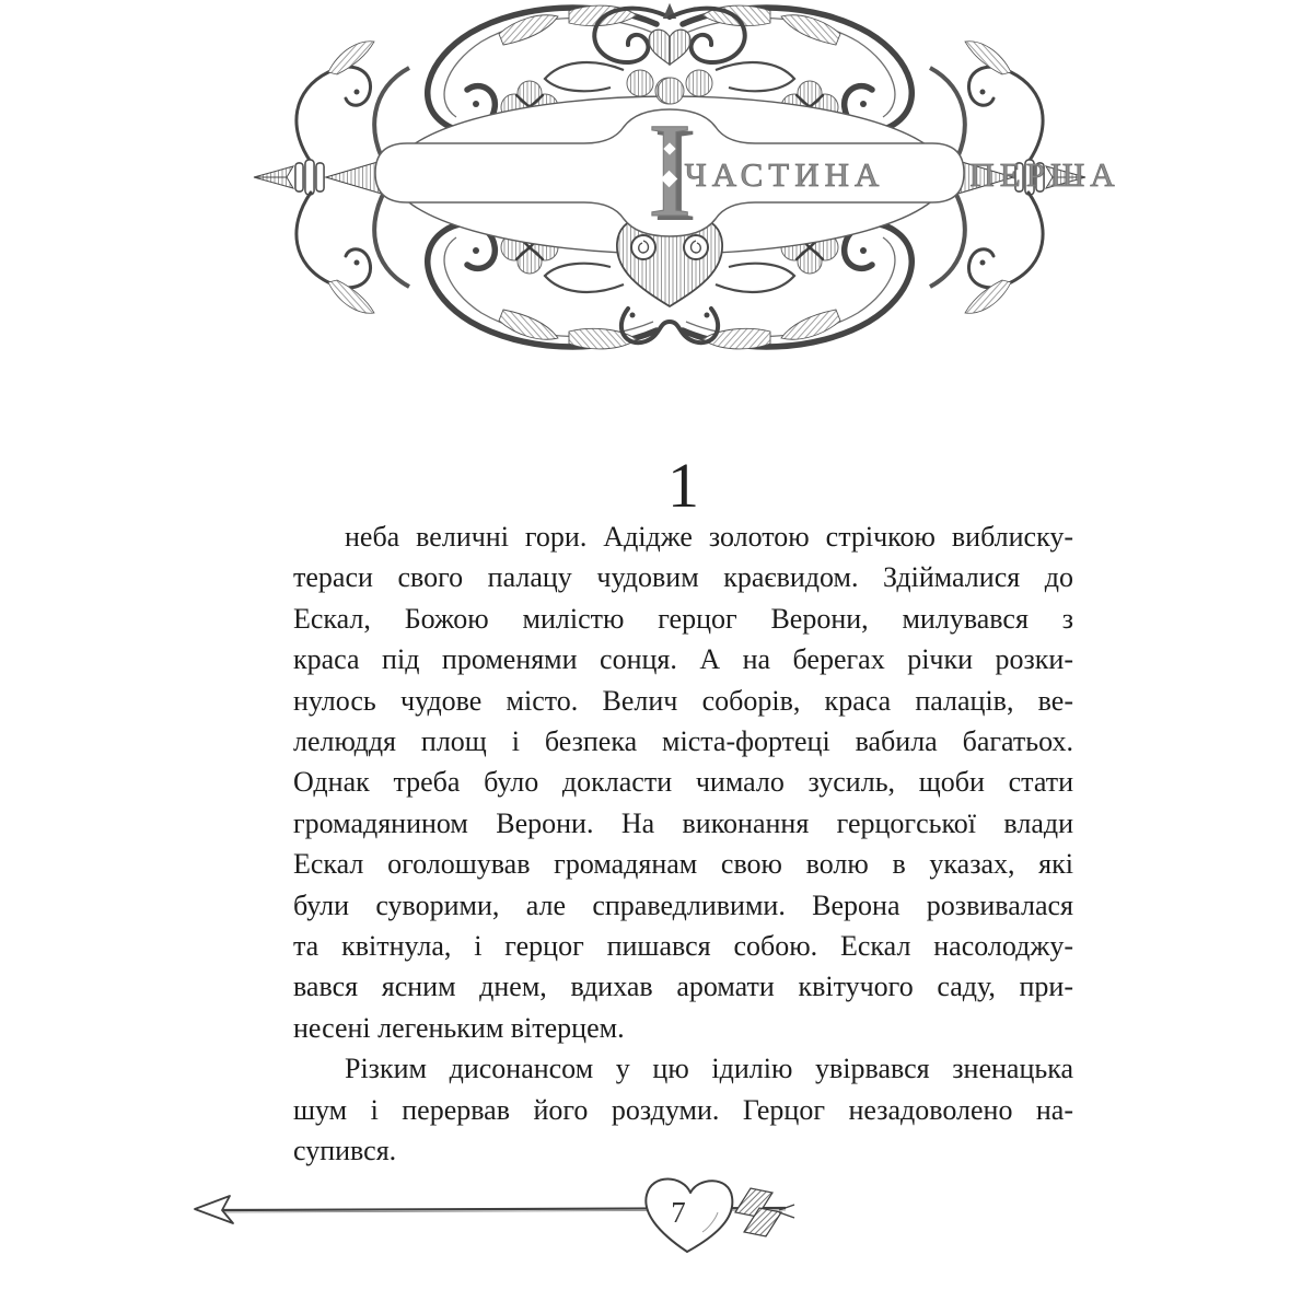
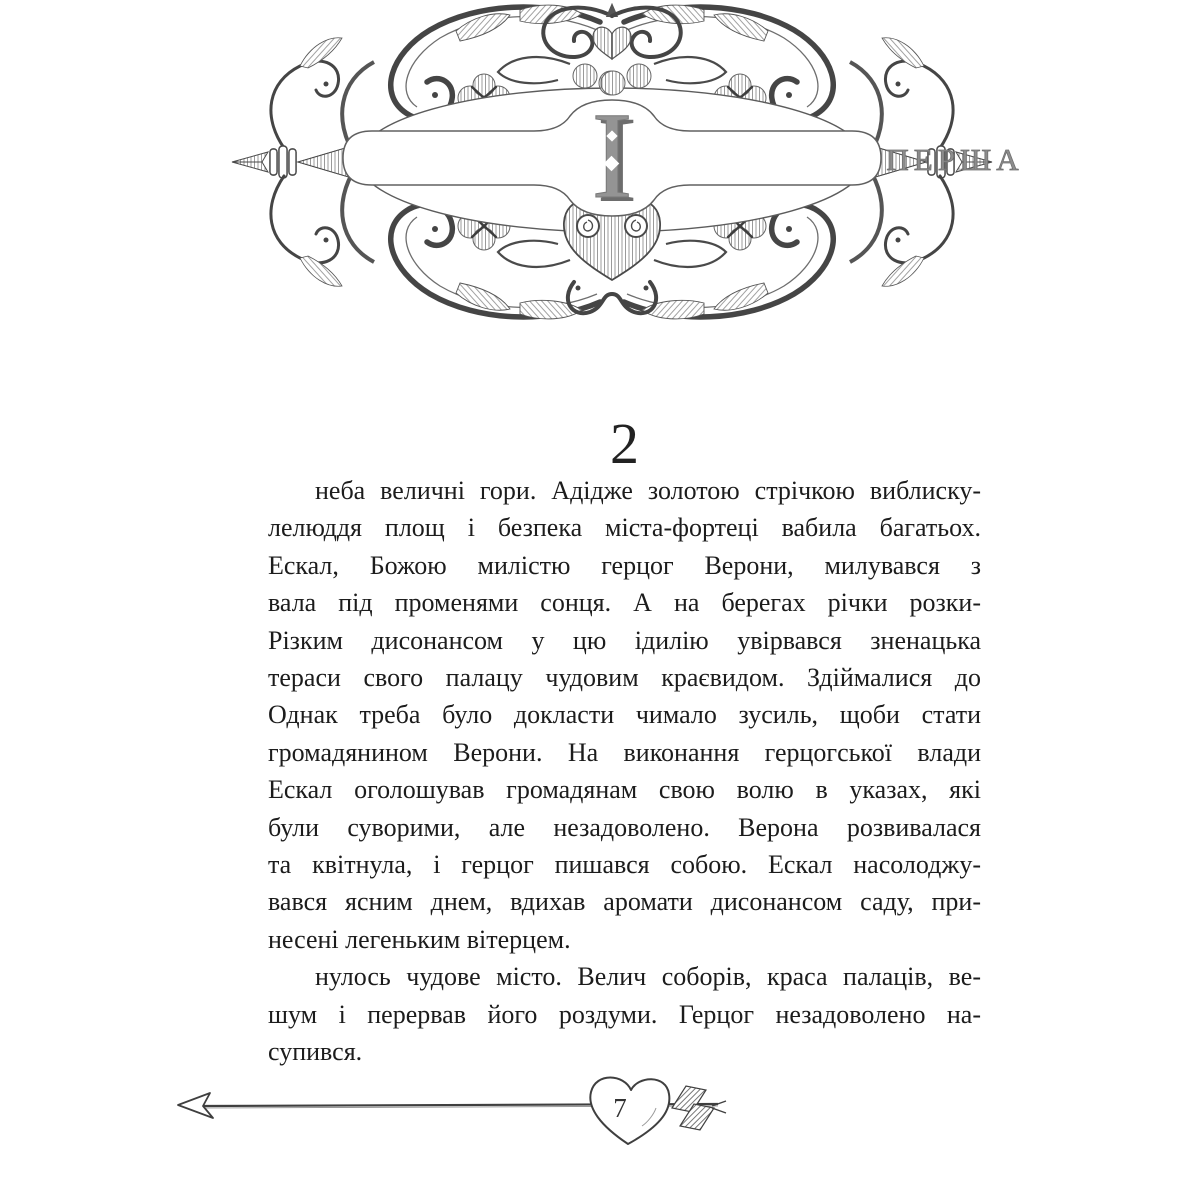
- ЧАСТИНА
  ПЕРША
- 1
+ 2
  неба величні гори. Адідже золотою стрічкою виблиску-
- тераси свого палацу чудовим краєвидом. Здіймалися до
+ лелюддя площ і безпека міста-фортеці вабила багатьох.
  Ескал, Божою милістю герцог Верони, милувався з
- краса під променями сонця. А на берегах річки розки-
+ вала під променями сонця. А на берегах річки розки-
- нулось чудове місто. Велич соборів, краса палаців, ве-
+ Різким дисонансом у цю ідилію увірвався зненацька
- лелюддя площ і безпека міста-фортеці вабила багатьох.
+ тераси свого палацу чудовим краєвидом. Здіймалися до
  Однак треба було докласти чимало зусиль, щоби стати
  громадянином Верони. На виконання герцогської влади
  Ескал оголошував громадянам свою волю в указах, які
- були суворими, але справедливими. Верона розвивалася
+ були суворими, але незадоволено. Верона розвивалася
  та квітнула, і герцог пишався собою. Ескал насолоджу-
- вався ясним днем, вдихав аромати квітучого саду, при-
+ вався ясним днем, вдихав аромати дисонансом саду, при-
  несені легеньким вітерцем.
- Різким дисонансом у цю ідилію увірвався зненацька
+ нулось чудове місто. Велич соборів, краса палаців, ве-
  шум і перервав його роздуми. Герцог незадоволено на-
  супився.
  7
